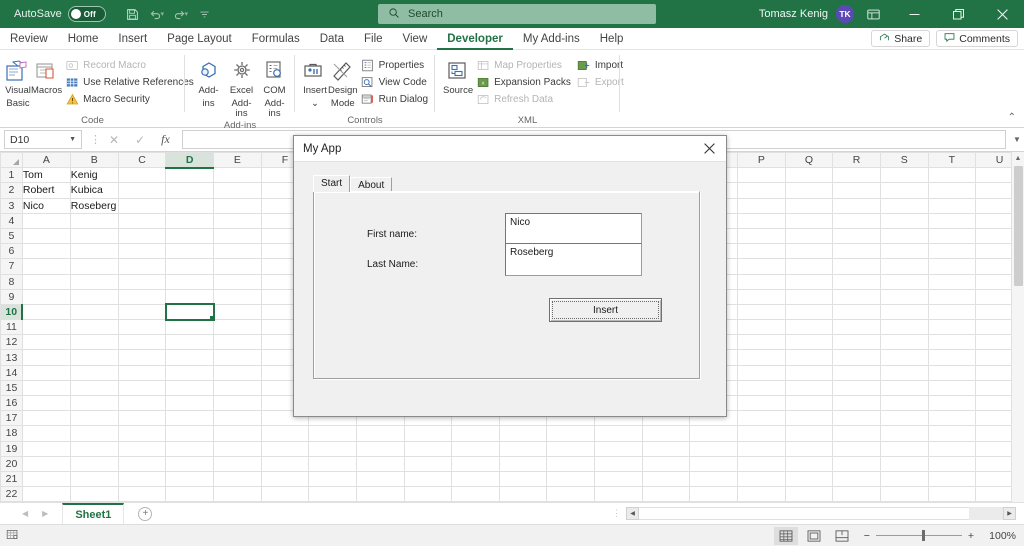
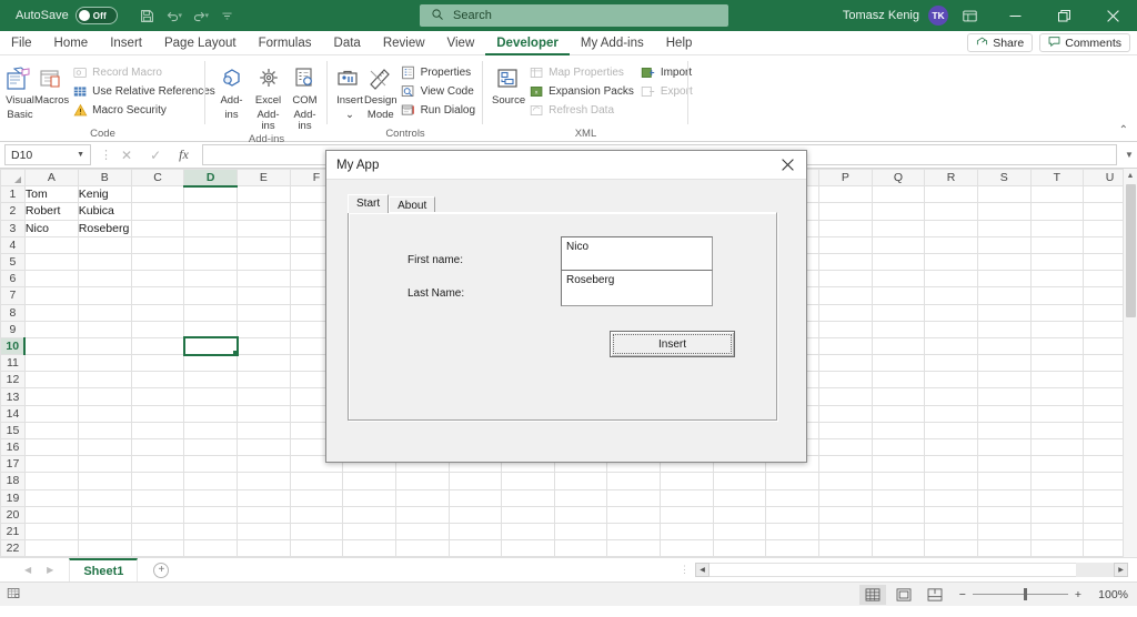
  AutoSave
  Off
  Search
  Tomasz Kenig
  TK
- Review
+ File
  Home
  Insert
  Page Layout
  Formulas
  Data
- File
+ Review
  View
  Developer
  My Add-ins
  Help
  Share
  Comments
  Visual
  Basic
  Macros
  Record Macro
  Use Relative Referenc
  Macro Security
  Code
  Add-
  ins
  Excel
  Add-ins
  COM
  Add-ins
  Add-ins
  Insert
  ⌄
  Design
  Mode
  Properties
  View Code
  Run Dialog
  Controls
  Source
  Map Properties
  Expansion Packs
  Refresh Data
  Impot
  Expot
  XML
  ⌃
  D10
  ⋮
  ✕
  ✓
  fx
  ▼
  1	Tom	Kenig
  2	Robert	Kubica
  3	Nico	Roseberg
  4
  5
  6
  7
  8
  9
  10
  11
  12
  13
  14
  15
  16
  17
  18
  19
  20
  21
  22
  ◀
  ▶
  Sheet1
  +
  ⋮
  −
  +
  100%
  My App
  Start
  About
  First name:
  Nico
  Last Name:
  Roseberg
  Insert
